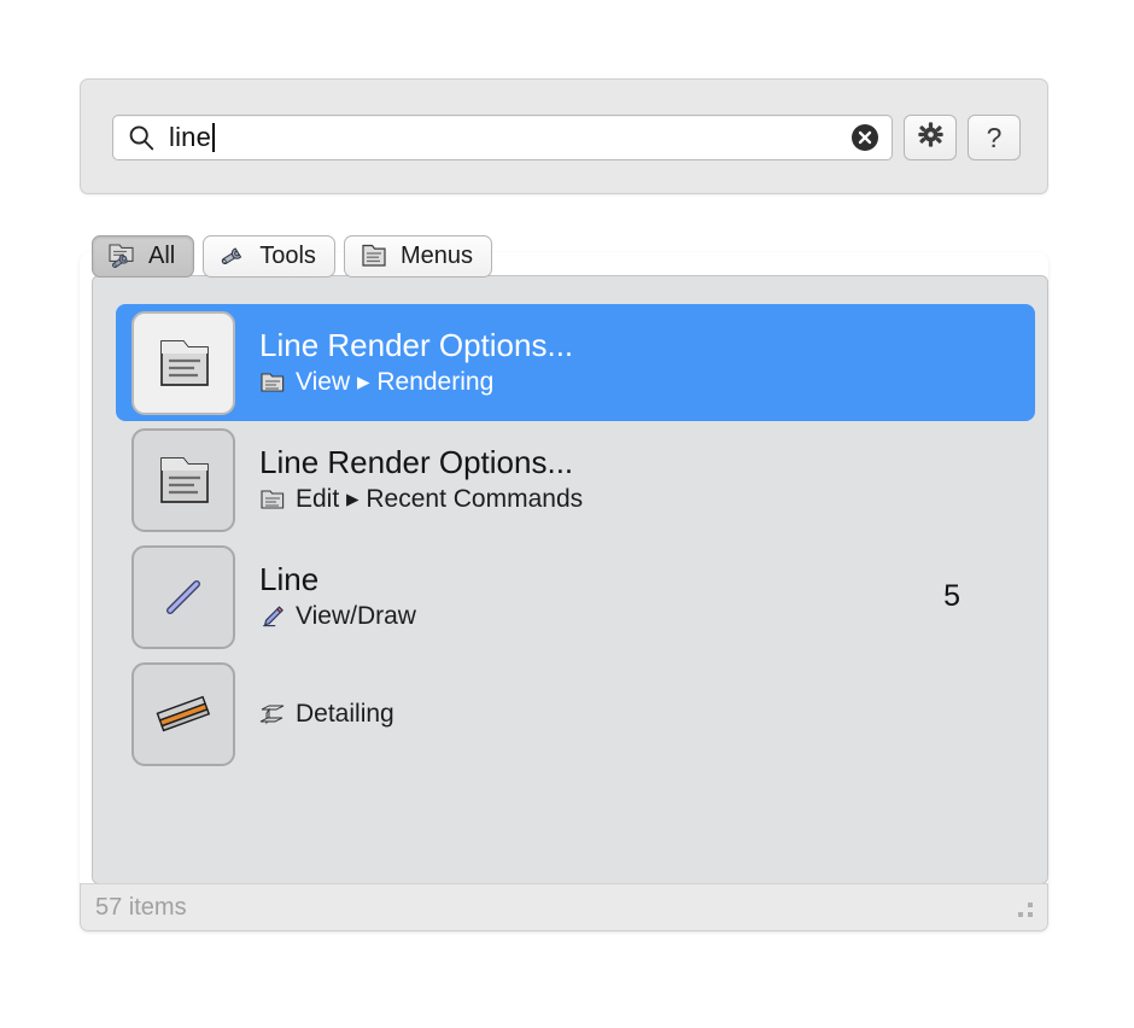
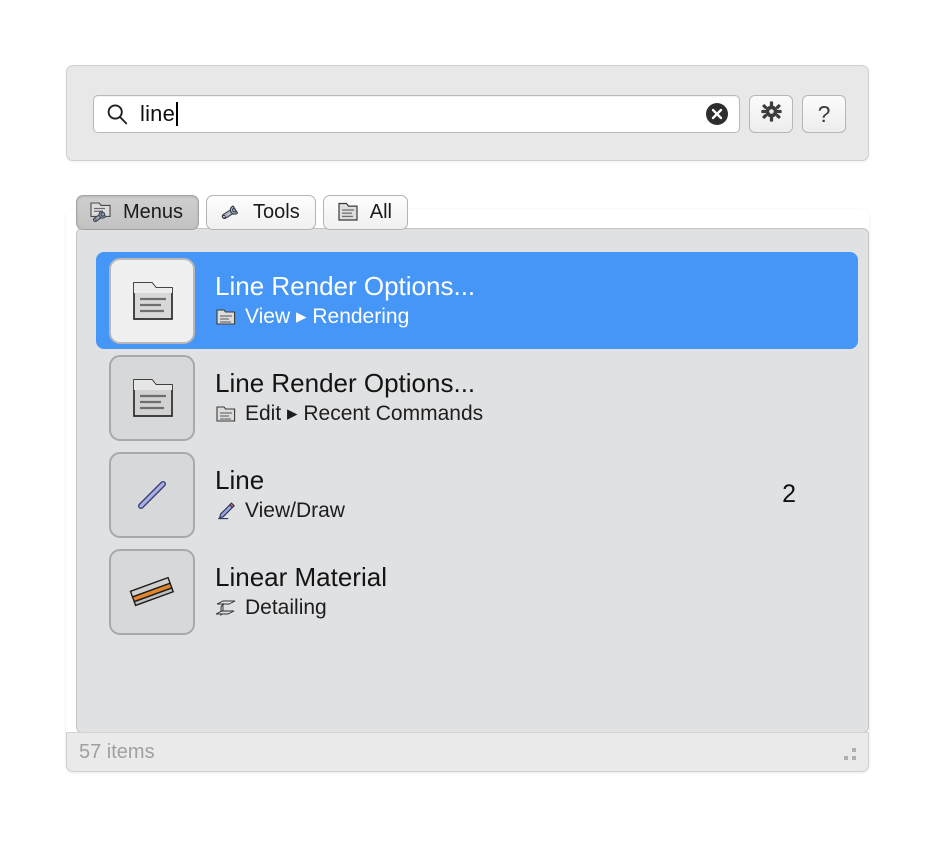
  line
  ?
- All
+ Menus
  Tools
- Menus
+ All
  Line Render Options...
  View ▸ Rendering
  Line Render Options...
  Edit ▸ Recent Commands
  Line
  View/Draw
- 5
+ 2
+ Linear Material
  Detailing
  57 items
